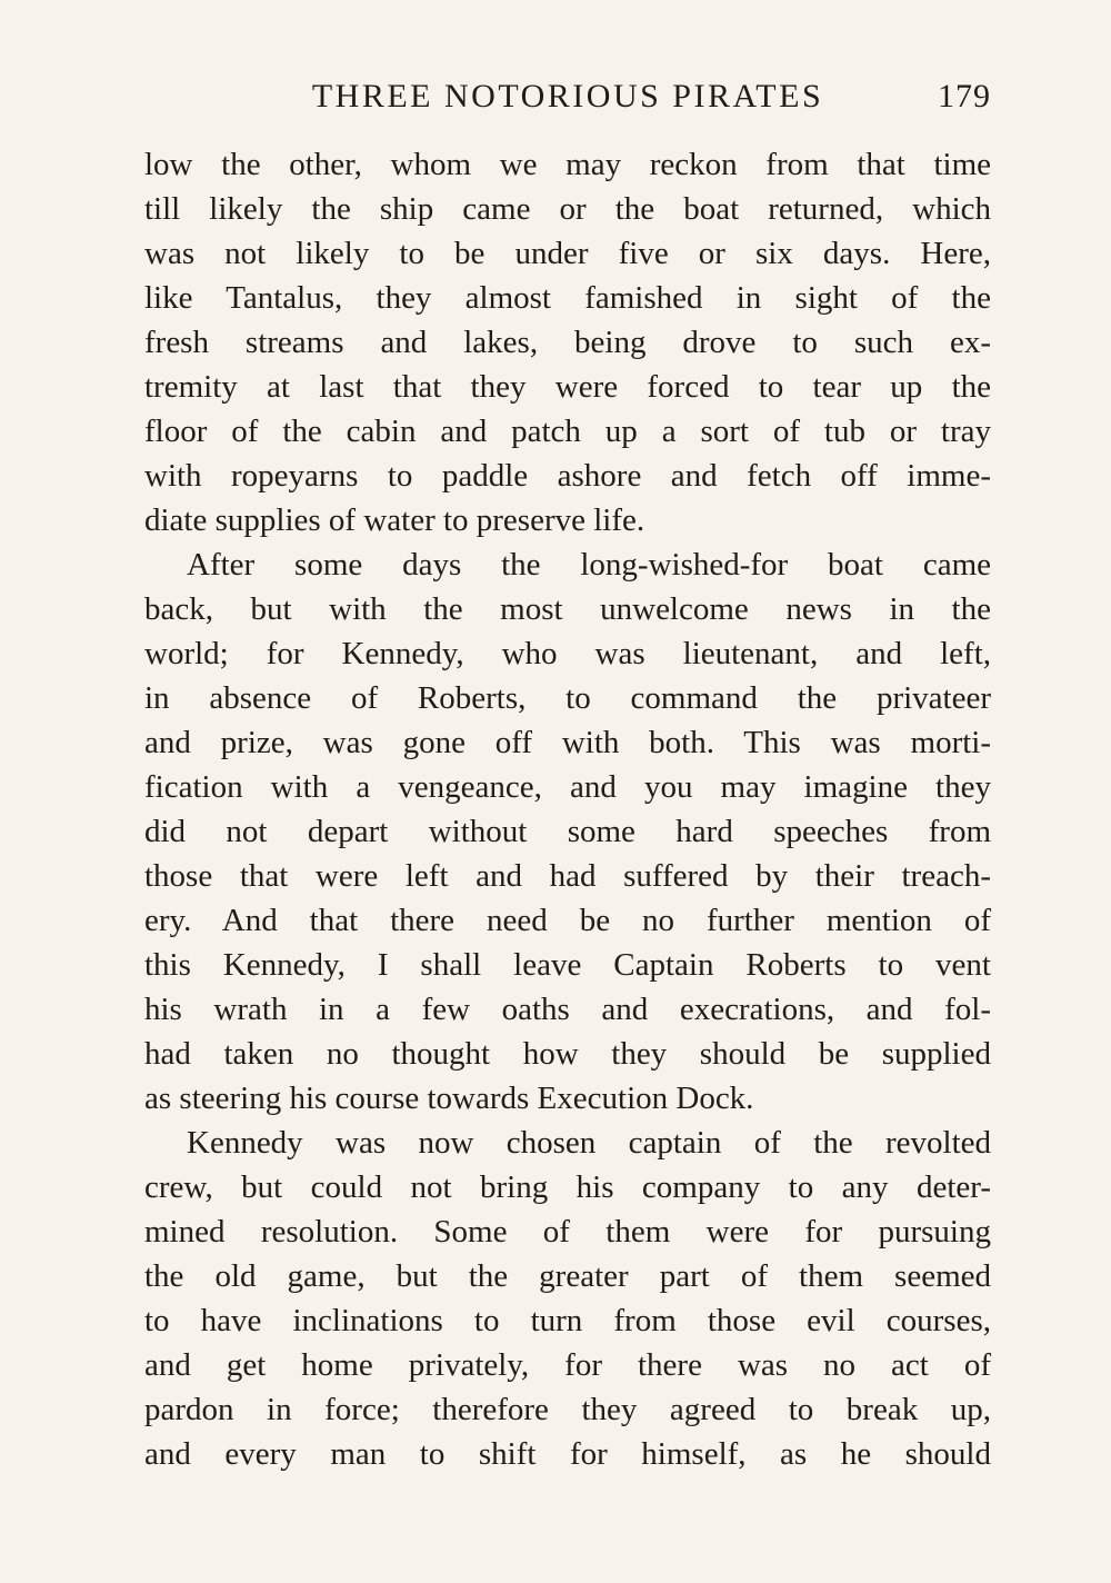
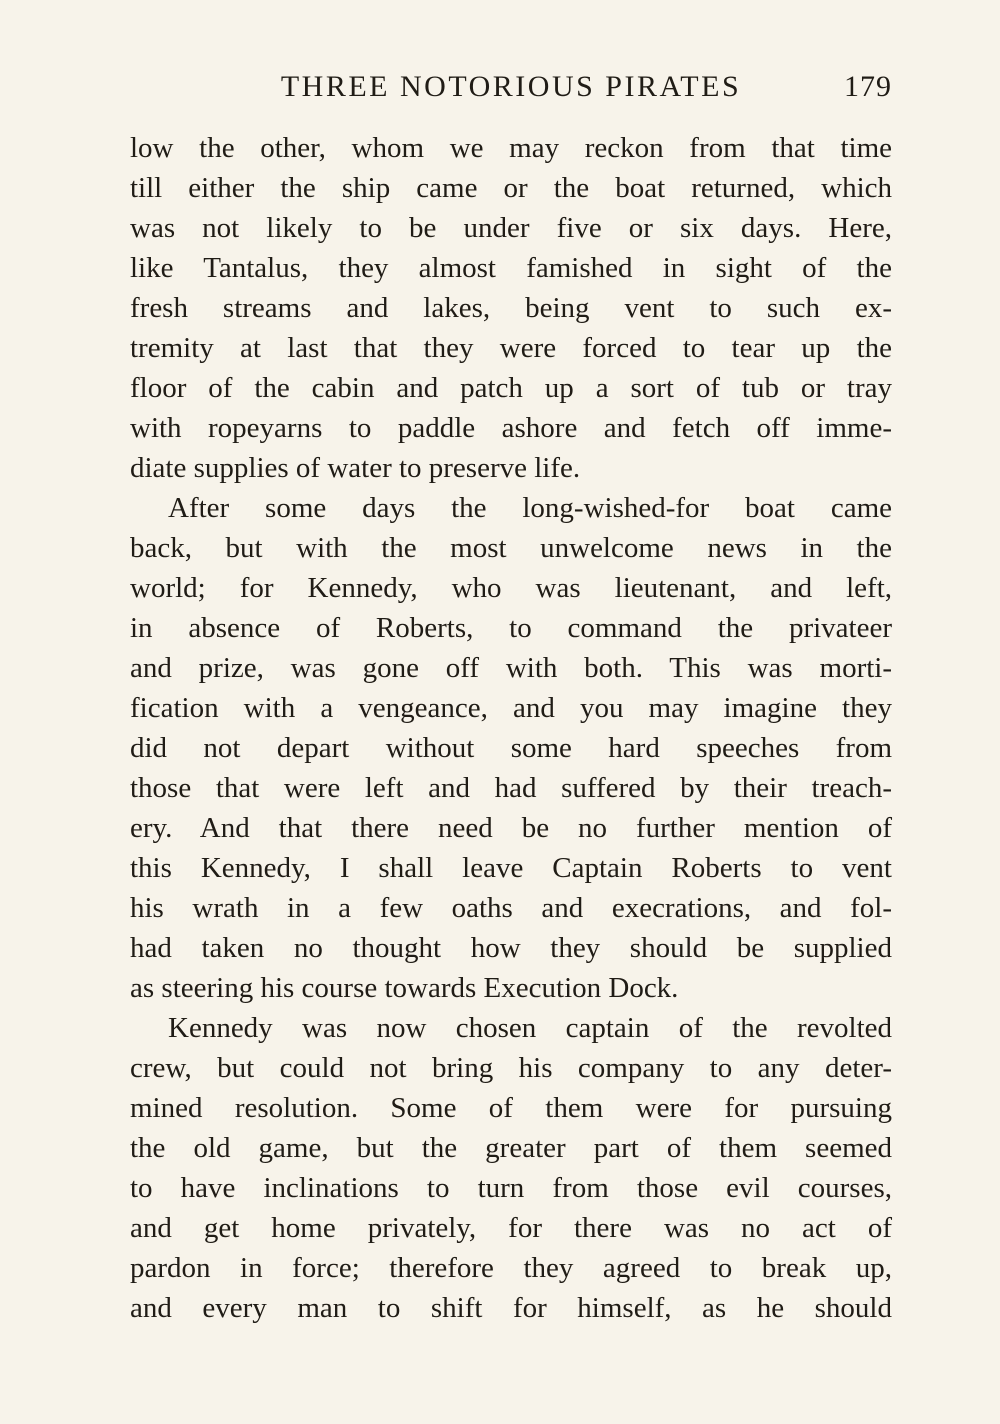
  THREE NOTORIOUS PIRATES
  179
  low the other, whom we may reckon from that time
- till likely the ship came or the boat returned, which
+ till either the ship came or the boat returned, which
  was not likely to be under five or six days. Here,
  like Tantalus, they almost famished in sight of the
- fresh streams and lakes, being drove to such ex-
+ fresh streams and lakes, being vent to such ex-
  tremity at last that they were forced to tear up the
  floor of the cabin and patch up a sort of tub or tray
  with ropeyarns to paddle ashore and fetch off imme-
  diate supplies of water to preserve life.
  After some days the long-wished-for boat came
  back, but with the most unwelcome news in the
  world; for Kennedy, who was lieutenant, and left,
  in absence of Roberts, to command the privateer
  and prize, was gone off with both. This was morti-
  fication with a vengeance, and you may imagine they
  did not depart without some hard speeches from
  those that were left and had suffered by their treach-
  ery. And that there need be no further mention of
  this Kennedy, I shall leave Captain Roberts to vent
  his wrath in a few oaths and execrations, and fol-
  had taken no thought how they should be supplied
  as steering his course towards Execution Dock.
  Kennedy was now chosen captain of the revolted
  crew, but could not bring his company to any deter-
  mined resolution. Some of them were for pursuing
  the old game, but the greater part of them seemed
  to have inclinations to turn from those evil courses,
  and get home privately, for there was no act of
  pardon in force; therefore they agreed to break up,
  and every man to shift for himself, as he should
